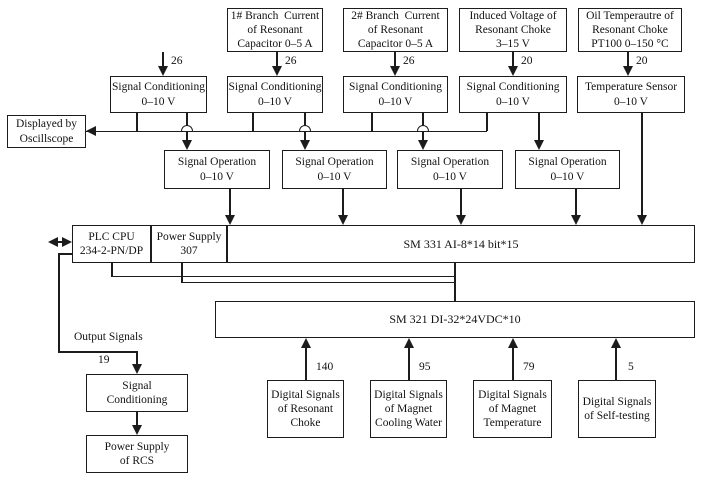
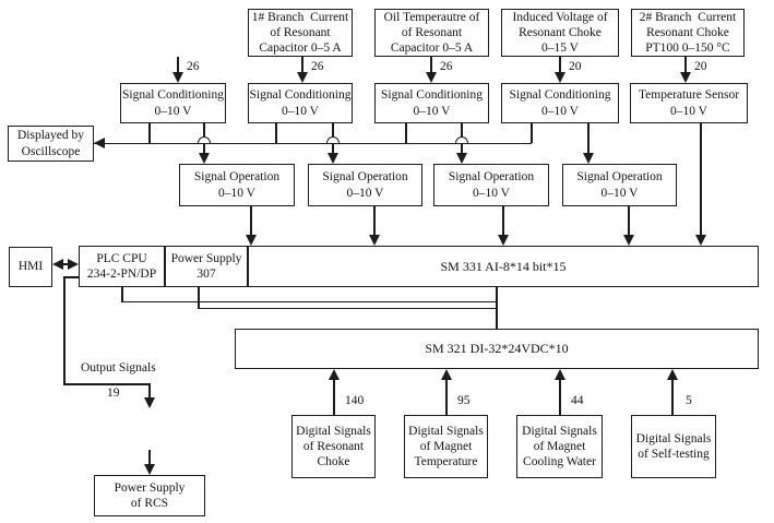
  1# Branch Current
  of Resonant
  Capacitor 0–5 A
- 2# Branch Current
+ Oil Temperautre of
  of Resonant
  Capacitor 0–5 A
  Induced Voltage of
  Resonant Choke
- 3–15 V
+ 0–15 V
- Oil Temperautre of
+ 2# Branch Current
  Resonant Choke
  PT100 0–150 °C
  26
  26
  26
  20
  20
  Signal Conditioning
  0–10 V
  Signal Conditioning
  0–10 V
  Signal Conditioning
  0–10 V
  Signal Conditioning
  0–10 V
  Temperature Sensor
  0–10 V
  Displayed by
  Oscillscope
  Signal Operation
  0–10 V
  Signal Operation
  0–10 V
  Signal Operation
  0–10 V
  Signal Operation
  0–10 V
+ HMI
  PLC CPU
  234-2-PN/DP
  Power Supply
  307
  SM 331 AI-8*14 bit*15
  SM 321 DI-32*24VDC*10
  Output Signals
  19
- Signal
- Conditioning
  Power Supply
  of RCS
  140
  95
- 79
+ 44
  5
  Digital Signals
  of Resonant
  Choke
  Digital Signals
  of Magnet
- Cooling Water
+ Temperature
  Digital Signals
  of Magnet
- Temperature
+ Cooling Water
  Digital Signals
  of Self-testing
